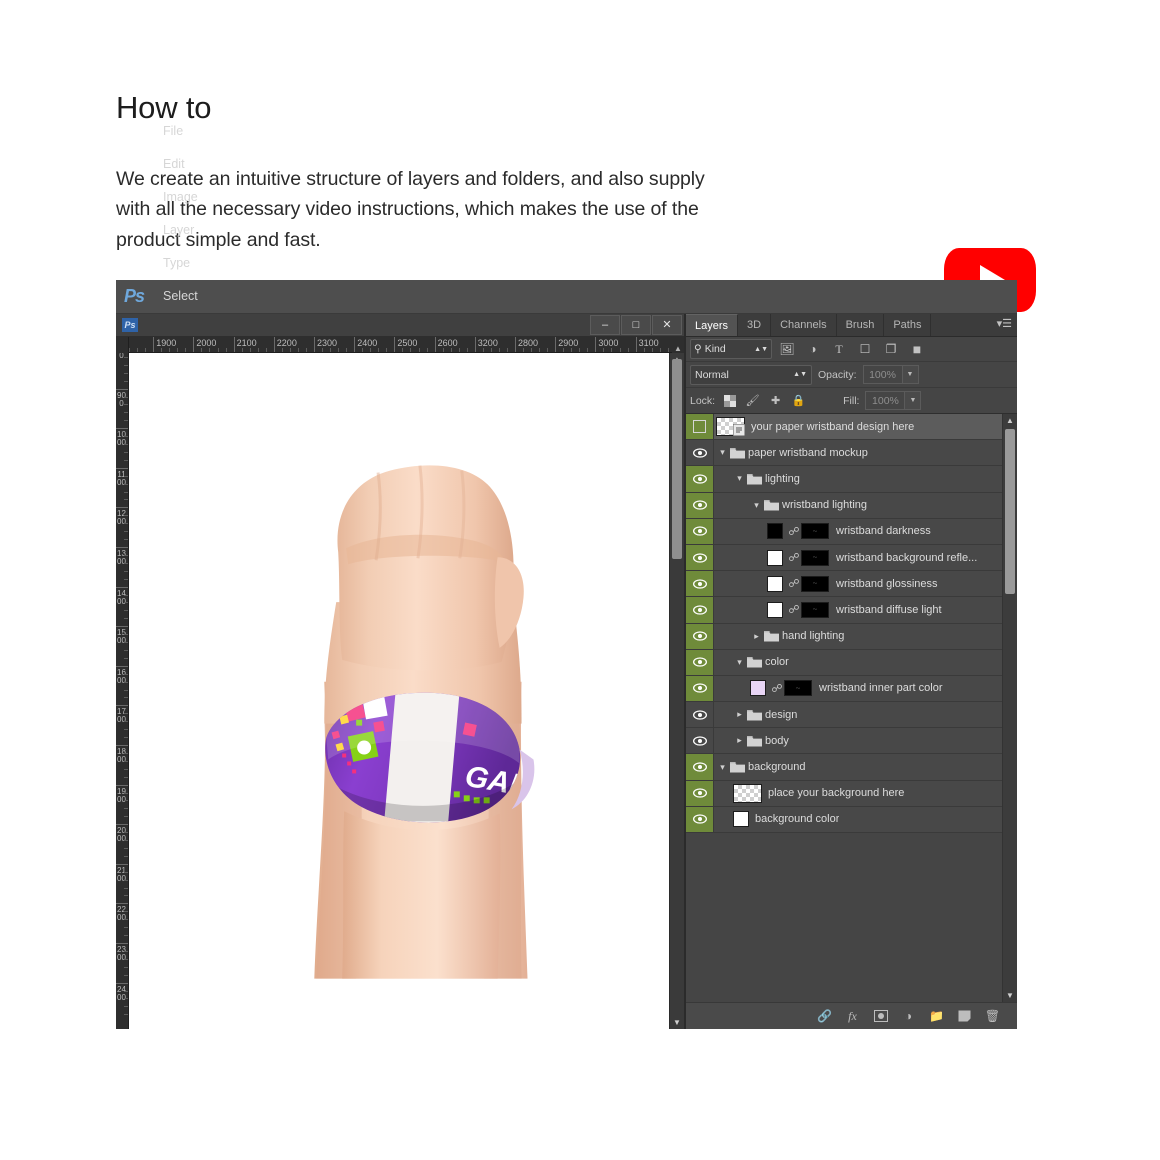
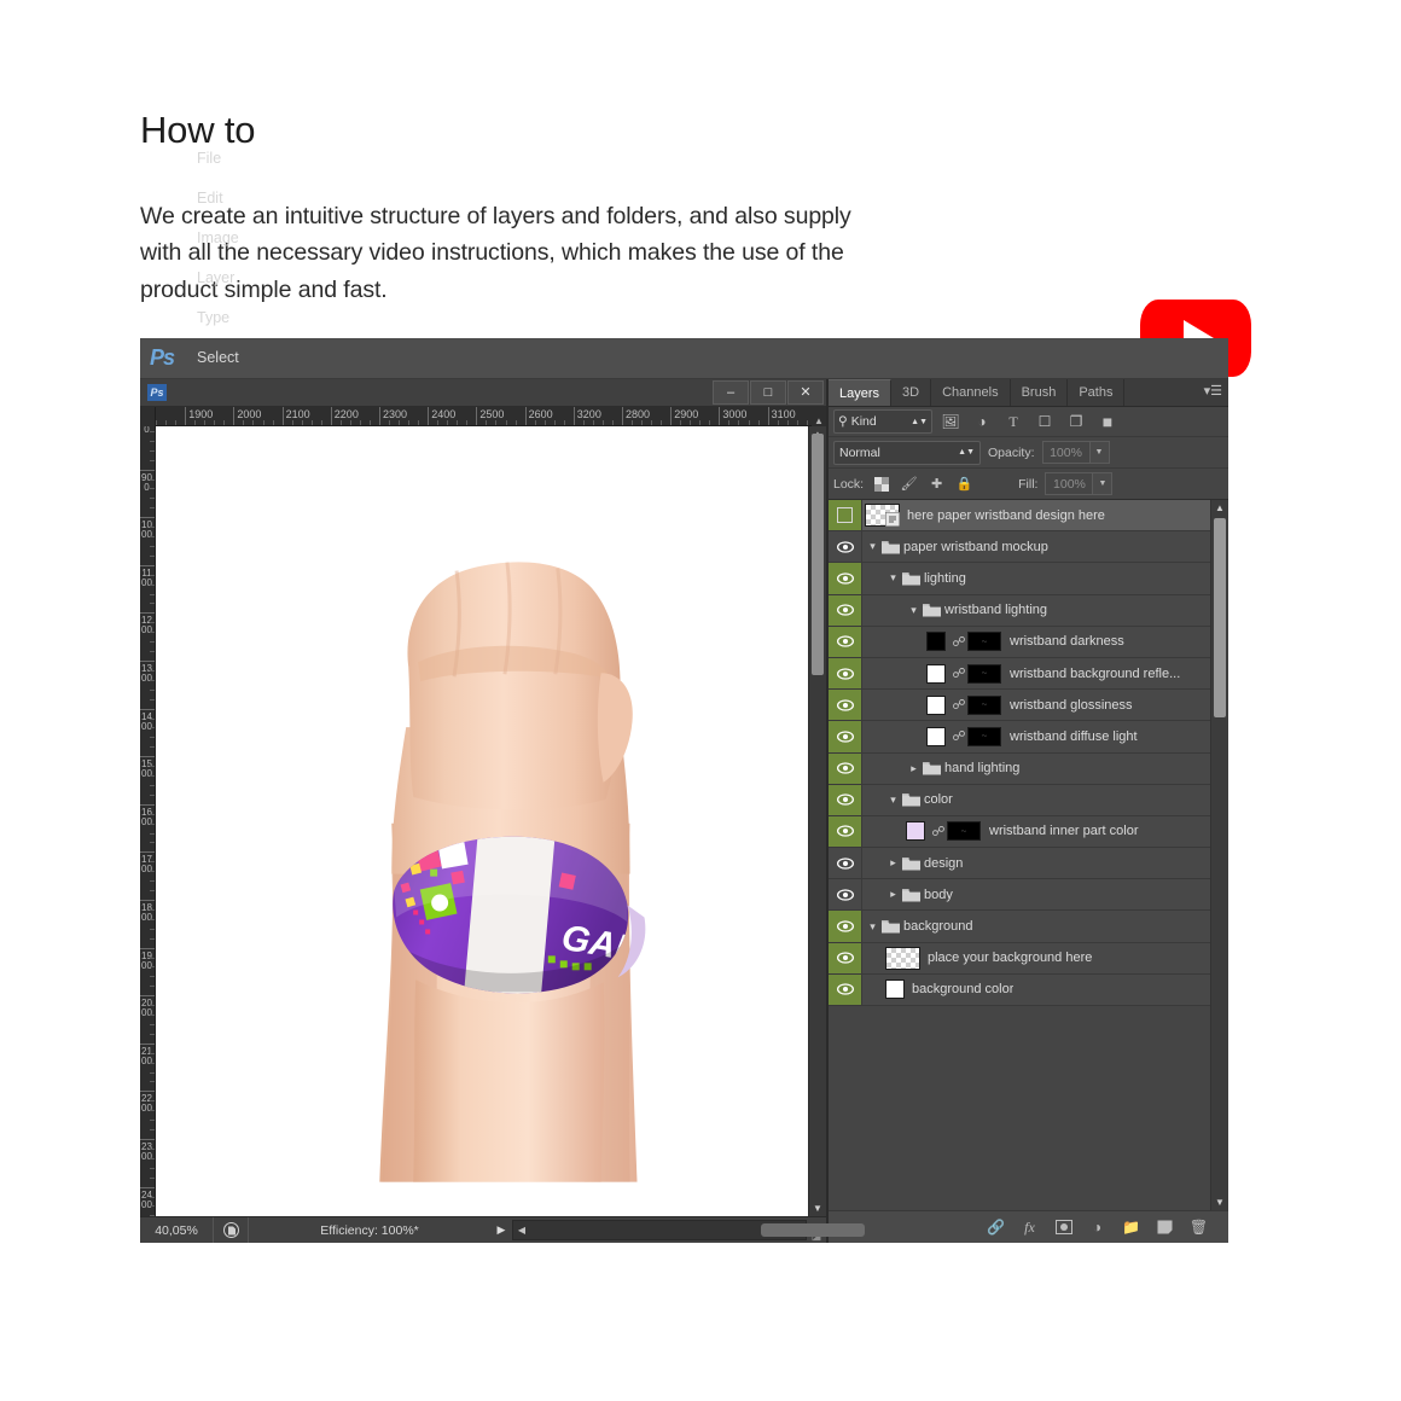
  How to
  We create an intuitive structure of layers and folders, and also supply with all the necessary video instructions, which makes the use of the product simple and fast.
  Ps
  File
  Edit
  Image
  Layer
  Type
  Select
  Ps
  –
  □
  ✕
  1900
  2000
  2100
  2200
  2300
  2400
  2500
  2600
  3200
  2800
  2900
  3000
  3100
  ▲
  0
  900
  1000
  1100
  1200
  1300
  1400
  1500
  1600
  1700
  1800
  1900
  2000
  2100
  2200
  2300
  2400
  ▼
+ 40,05%
+ Efficiency: 100%*
+ ▶
+ ◀
  Layers
  3D
  Channels
  Brush
  Paths
  ▾☰
  ⚲
  Kind
  🖼
  ◑
  T
  ☐
  ❐
  ■
  Normal
  Opacity:
  100%
  Lock:
  🖌
  ✚
  🔒
  Fill:
  100%
- your paper wristband design here
+ here paper wristband design here
  ▾
  paper wristband mockup
  ▾
  lighting
  ▾
  wristband lighting
  ☍
  wristband darkness
  ☍
  wristband background refle...
  ☍
  wristband glossiness
  ☍
  wristband diffuse light
  ▸
  hand lighting
  ▾
  color
  ☍
  wristband inner part color
  ▸
  design
  ▸
  body
  ▾
  background
  place your background here
  background color
  ▲
  ▼
  🔗
  fx
  ◑
  📁
  🗑
